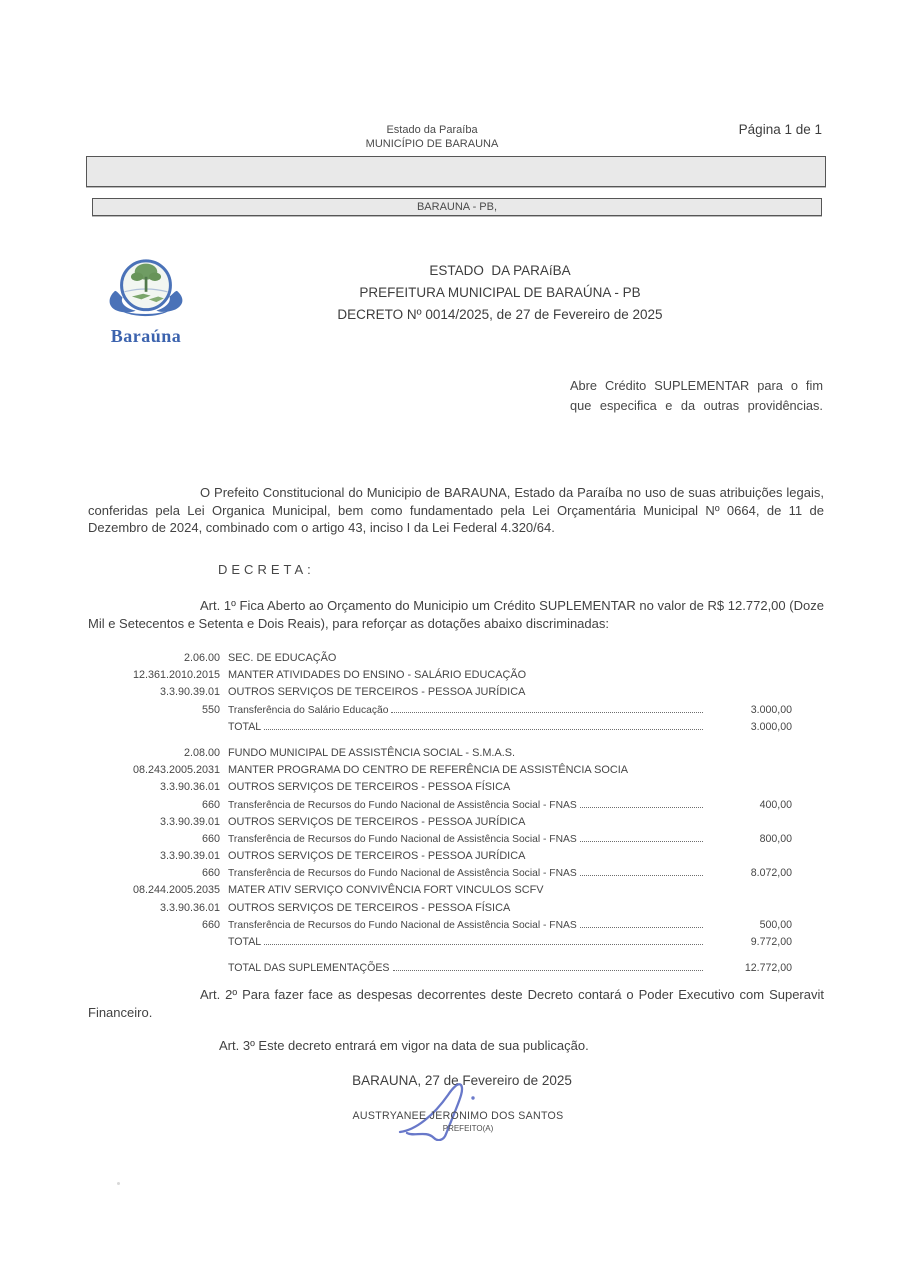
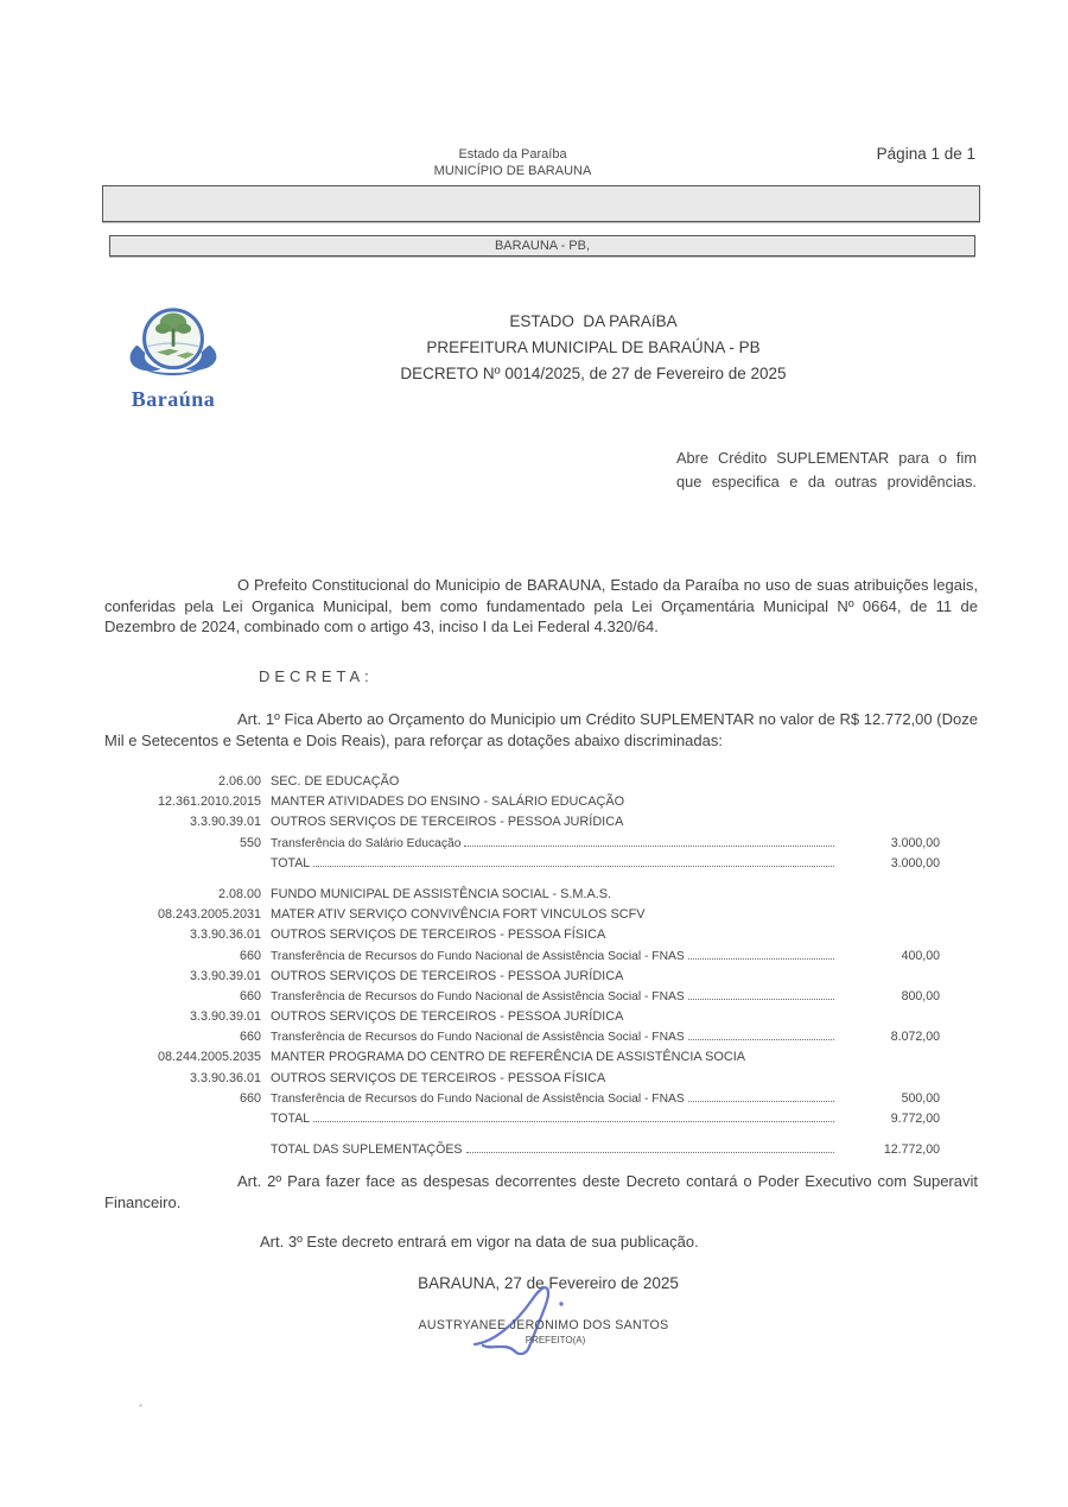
  Estado da Paraíba
  MUNICÍPIO DE BARAUNA
  Página 1 de 1
  BARAUNA - PB,
  Baraúna
  ESTADO DA PARAíBA
  PREFEITURA MUNICIPAL DE BARAÚNA - PB
  DECRETO Nº 0014/2025, de 27 de Fevereiro de 2025
  Abre Crédito SUPLEMENTAR para o fim que especifica e da outras providências.
  O Prefeito Constitucional do Municipio de BARAUNA, Estado da Paraíba no uso de suas atribuições legais, conferidas pela Lei Organica Municipal, bem como fundamentado pela Lei Orçamentária Municipal Nº 0664, de 11 de Dezembro de 2024, combinado com o artigo 43, inciso I da Lei Federal 4.320/64.
  DECRETA:
  Art. 1º Fica Aberto ao Orçamento do Municipio um Crédito SUPLEMENTAR no valor de R$ 12.772,00 (Doze Mil e Setecentos e Setenta e Dois Reais), para reforçar as dotações abaixo discriminadas:
  2.06.00
  SEC. DE EDUCAÇÃO
  12.361.2010.2015
  MANTER ATIVIDADES DO ENSINO - SALÁRIO EDUCAÇÃO
  3.3.90.39.01
  OUTROS SERVIÇOS DE TERCEIROS - PESSOA JURÍDICA
  550
  Transferência do Salário Educação
  3.000,00
  TOTAL
  3.000,00
  2.08.00
  FUNDO MUNICIPAL DE ASSISTÊNCIA SOCIAL - S.M.A.S.
  08.243.2005.2031
- MANTER PROGRAMA DO CENTRO DE REFERÊNCIA DE ASSISTÊNCIA SOCIA
+ MATER ATIV SERVIÇO CONVIVÊNCIA FORT VINCULOS SCFV
  3.3.90.36.01
  OUTROS SERVIÇOS DE TERCEIROS - PESSOA FÍSICA
  660
  Transferência de Recursos do Fundo Nacional de Assistência Social - FNAS
  400,00
  3.3.90.39.01
  OUTROS SERVIÇOS DE TERCEIROS - PESSOA JURÍDICA
  660
  Transferência de Recursos do Fundo Nacional de Assistência Social - FNAS
  800,00
  3.3.90.39.01
  OUTROS SERVIÇOS DE TERCEIROS - PESSOA JURÍDICA
  660
  Transferência de Recursos do Fundo Nacional de Assistência Social - FNAS
  8.072,00
  08.244.2005.2035
- MATER ATIV SERVIÇO CONVIVÊNCIA FORT VINCULOS SCFV
+ MANTER PROGRAMA DO CENTRO DE REFERÊNCIA DE ASSISTÊNCIA SOCIA
  3.3.90.36.01
  OUTROS SERVIÇOS DE TERCEIROS - PESSOA FÍSICA
  660
  Transferência de Recursos do Fundo Nacional de Assistência Social - FNAS
  500,00
  TOTAL
  9.772,00
  TOTAL DAS SUPLEMENTAÇÕES
  12.772,00
  Art. 2º Para fazer face as despesas decorrentes deste Decreto contará o Poder Executivo com Superavit Financeiro.
  Art. 3º Este decreto entrará em vigor na data de sua publicação.
  BARAUNA, 27 de Fevereiro de 2025
  AUSTRYANEE JERONIMO DOS SANTOS
  PREFEITO(A)
